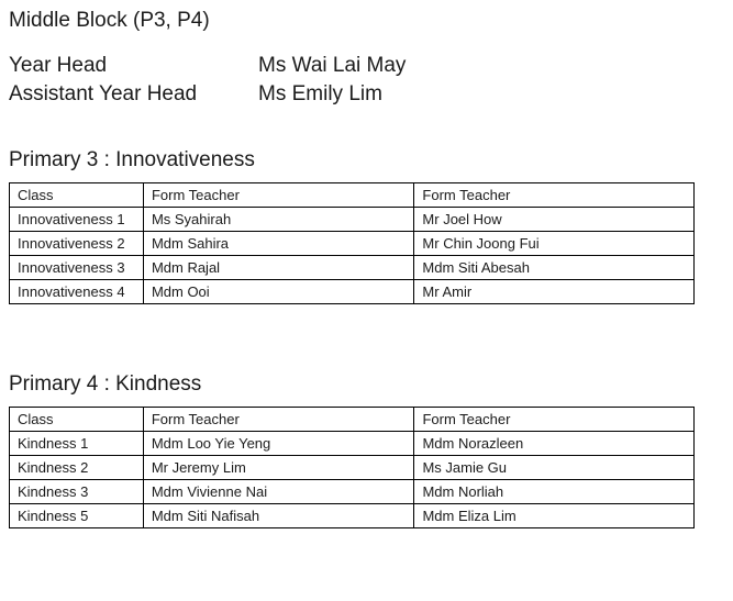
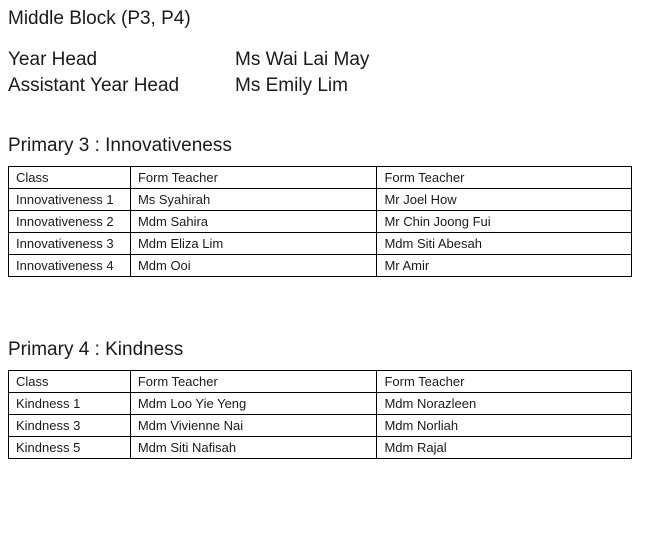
  Middle Block (P3, P4)
  Year Head
  Ms Wai Lai May
  Assistant Year Head
  Ms Emily Lim
  Primary 3 : Innovativeness
  Class	Form Teacher	Form Teacher
  Innovativeness 1	Ms Syahirah	Mr Joel How
  Innovativeness 2	Mdm Sahira	Mr Chin Joong Fui
- Innovativeness 3	Mdm Rajal	Mdm Siti Abesah
+ Innovativeness 3	Mdm Eliza Lim	Mdm Siti Abesah
  Innovativeness 4	Mdm Ooi	Mr Amir
  Primary 4 : Kindness
  Class	Form Teacher	Form Teacher
  Kindness 1	Mdm Loo Yie Yeng	Mdm Norazleen
- Kindness 2	Mr Jeremy Lim	Ms Jamie Gu
  Kindness 3	Mdm Vivienne Nai	Mdm Norliah
- Kindness 5	Mdm Siti Nafisah	Mdm Eliza Lim
+ Kindness 5	Mdm Siti Nafisah	Mdm Rajal
